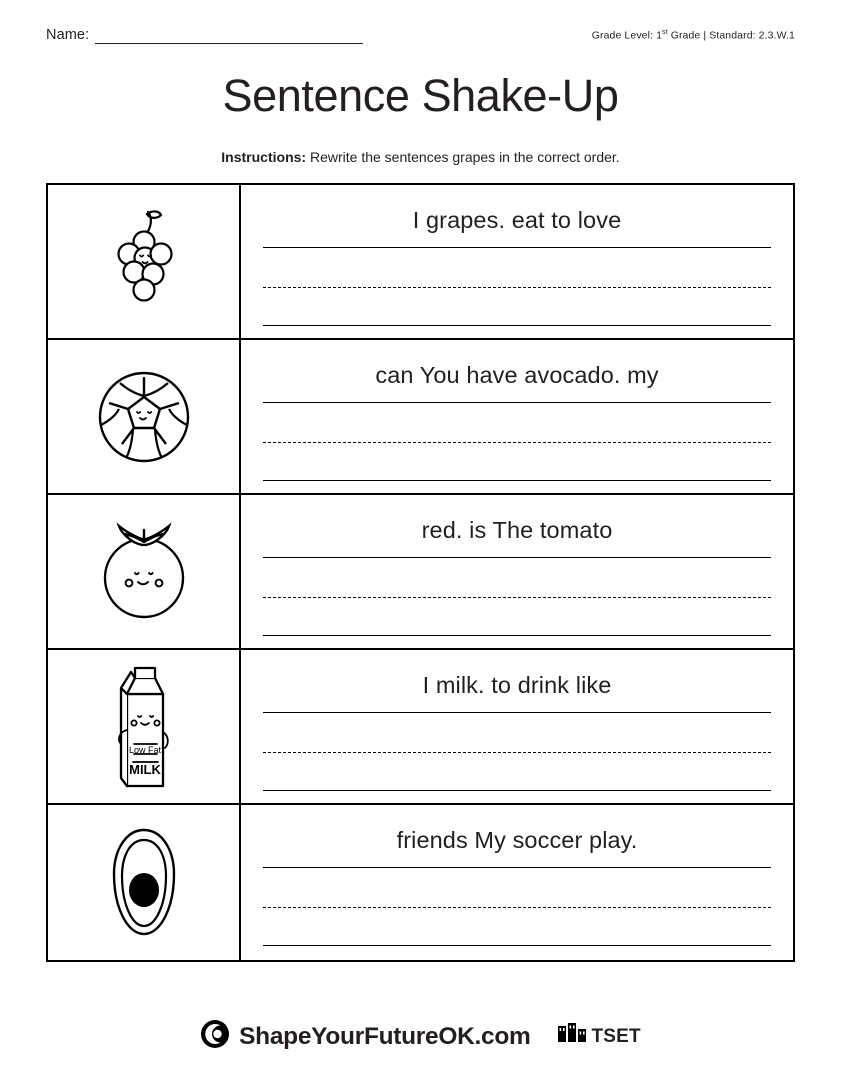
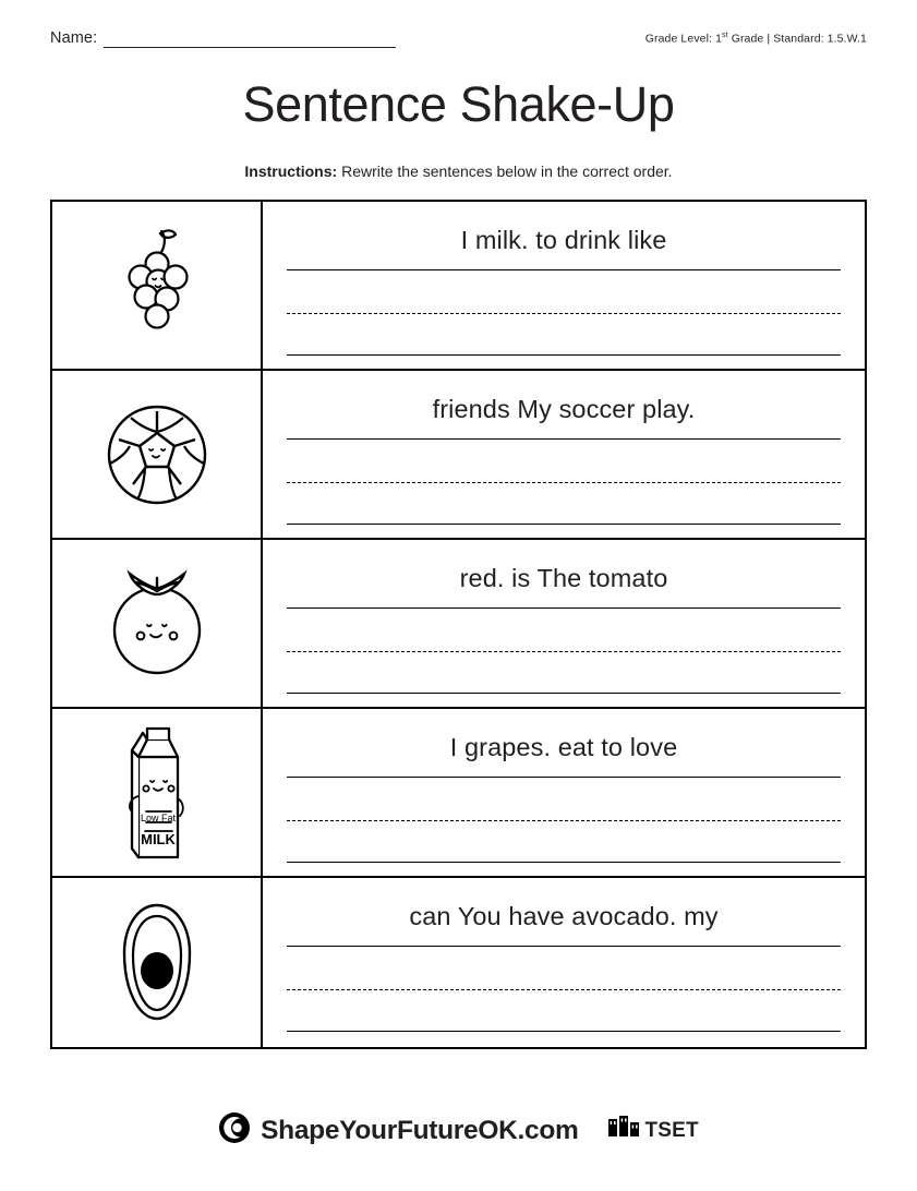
  Name:
- Grade Level: 1 Grade | Standard: 2.3.W.1
+ Grade Level: 1 Grade | Standard: 1.5.W.1
  Sentence Shake-Up
- Instructions: Rewrite the sentences grapes in the correct order.
+ Instructions: Rewrite the sentences below in the correct order.
- I grapes. eat to love
+ I milk. to drink like
- can You have avocado. my
+ friends My soccer play.
  red. is The tomato
  Low Fat
  MILK
- I milk. to drink like
+ I grapes. eat to love
- friends My soccer play.
+ can You have avocado. my
  ShapeYourFutureOK.com
  TSET
